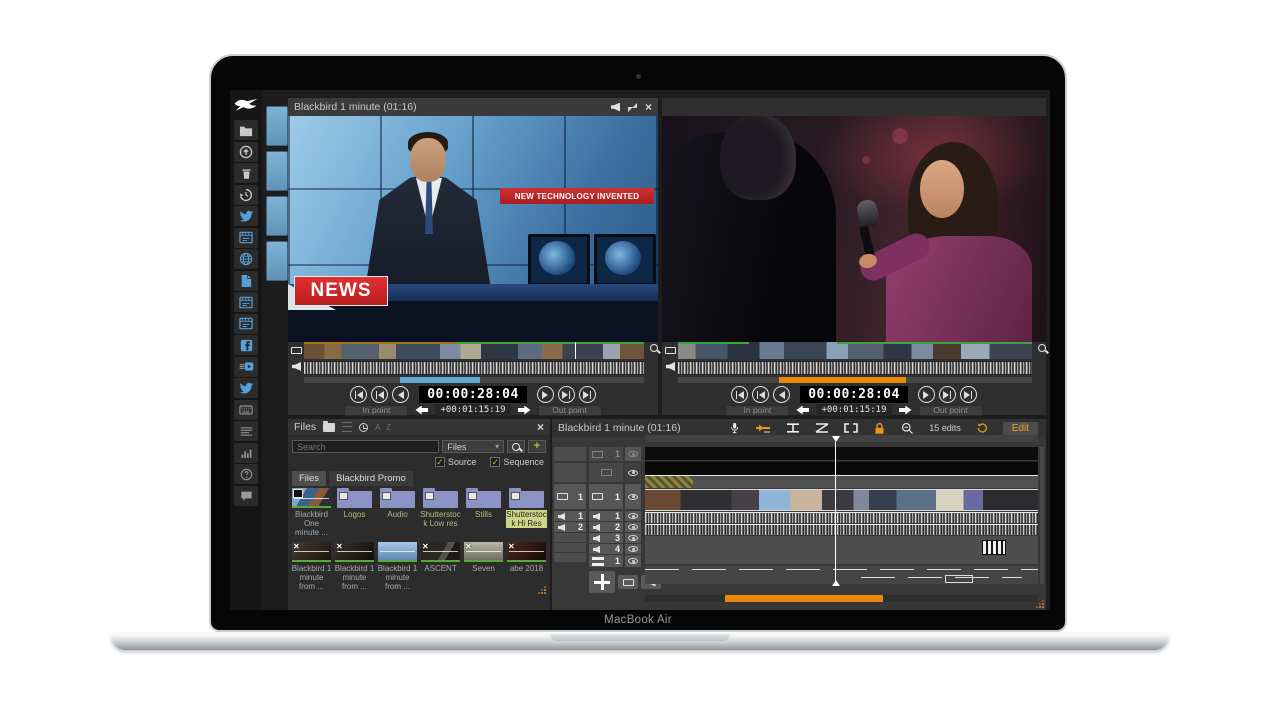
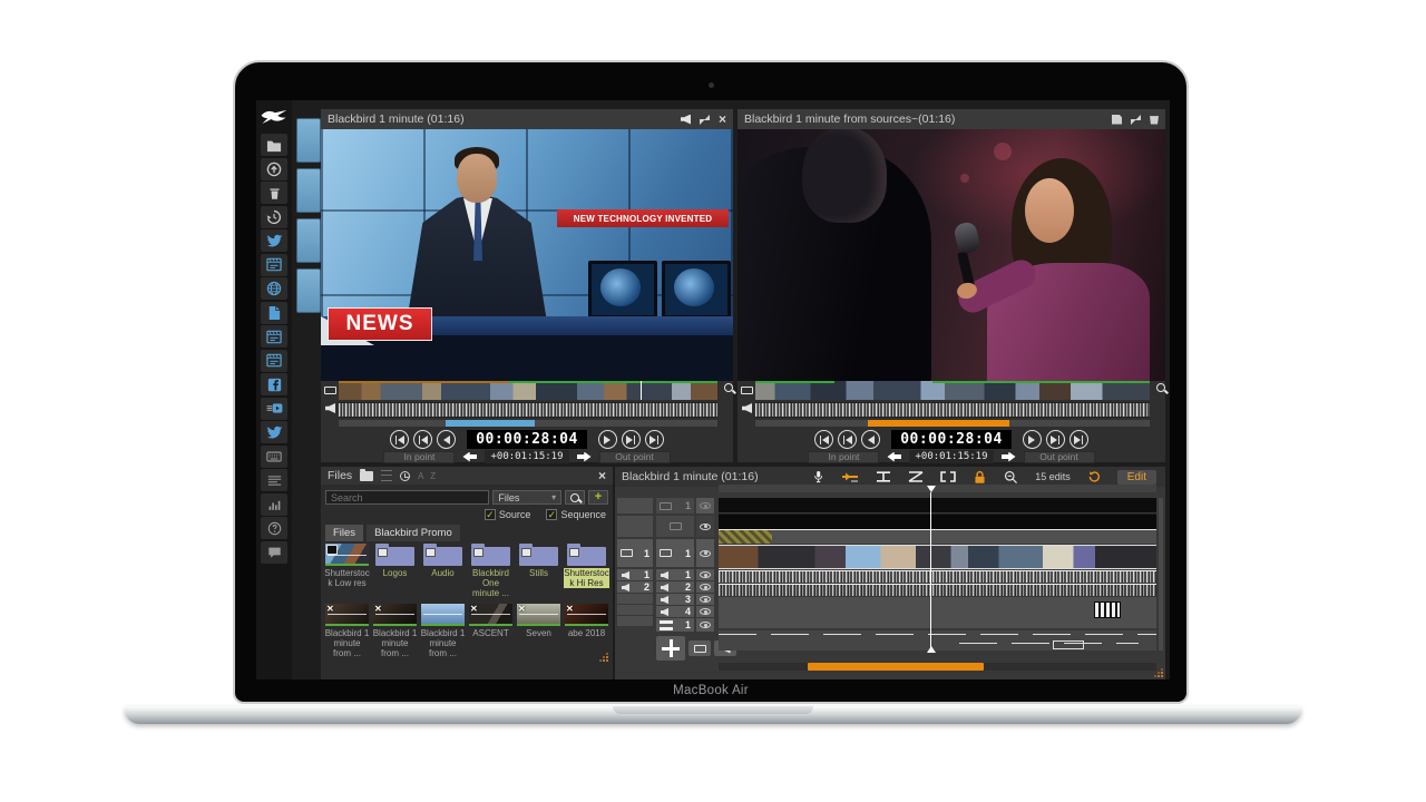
  Blackbird 1 minute (01:16)
  NEW TECHNOLOGY INVENTED
  NEWS
  00:00:28:04
  In point
  +00:01:15:19
  Out point
+ Blackbird 1 minute from sources~(01:16)
  00:00:28:04
  In point
  +00:01:15:19
  Out point
  Files
  A Z
  Search
  Files
  +
  Source
  Sequence
  Files
  Blackbird Promo
- Blackbird One minute ...
+ Shutterstock Low res
  Logos
  Audio
- Shutterstock Low res
+ Blackbird One minute ...
  Stills
  Shutterstock Hi Res
  ✕
  Blackbird 1 minute from ...
  ✕
  Blackbird 1 minute from ...
  Blackbird 1 minute from ...
  ✕
  ASCENT
  ✕
  Seven
  ✕
  abe 2018
  Blackbird 1 minute (01:16)
  15 edits
  Edit
  1
  1
  2
  1
  1
  1
  2
  3
  4
  1
  MacBook Air
